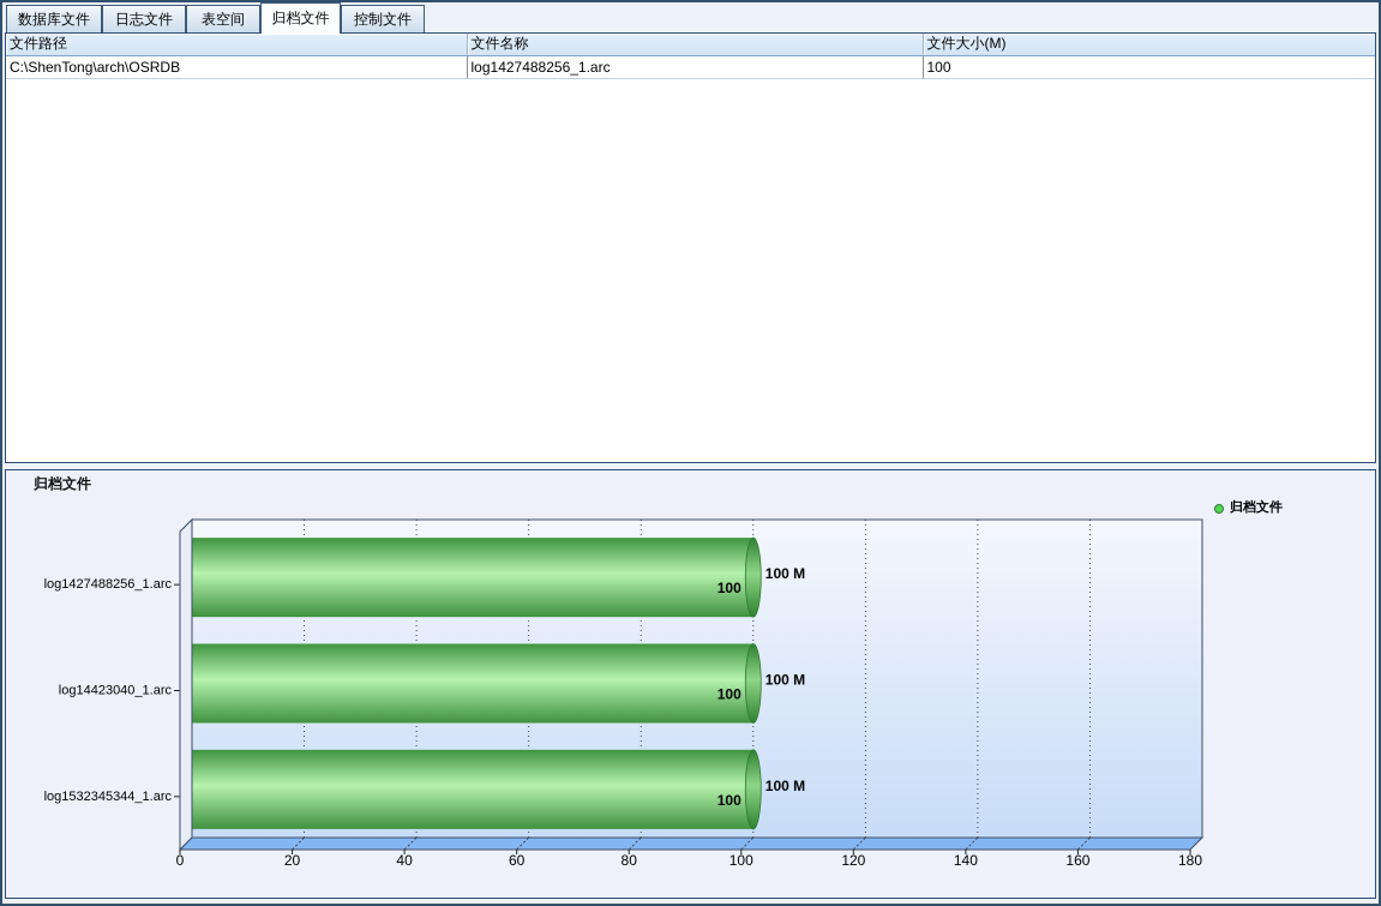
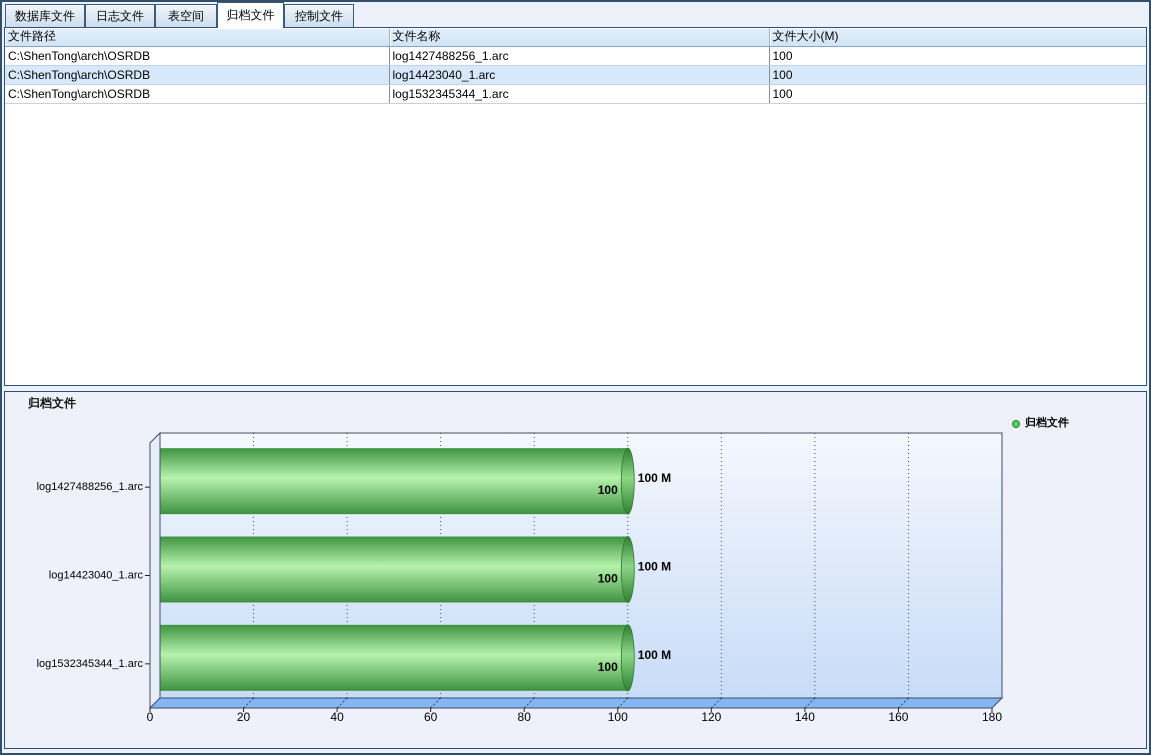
  数据库文件
  日志文件
  表空间
  归档文件
  控制文件
  文件路径	文件名称	文件大小(M)
  C:\ShenTong\arch\OSRDB	log1427488256_1.arc	100
+ C:\ShenTong\arch\OSRDB	log14423040_1.arc	100
+ C:\ShenTong\arch\OSRDB	log1532345344_1.arc	100
  100
  100 M
  log1427488256_1.arc
  100
  100 M
  log14423040_1.arc
  100
  100 M
  log1532345344_1.arc
  0
  20
  40
  60
  80
  100
  120
  140
  160
  180
  归档文件
  归档文件
